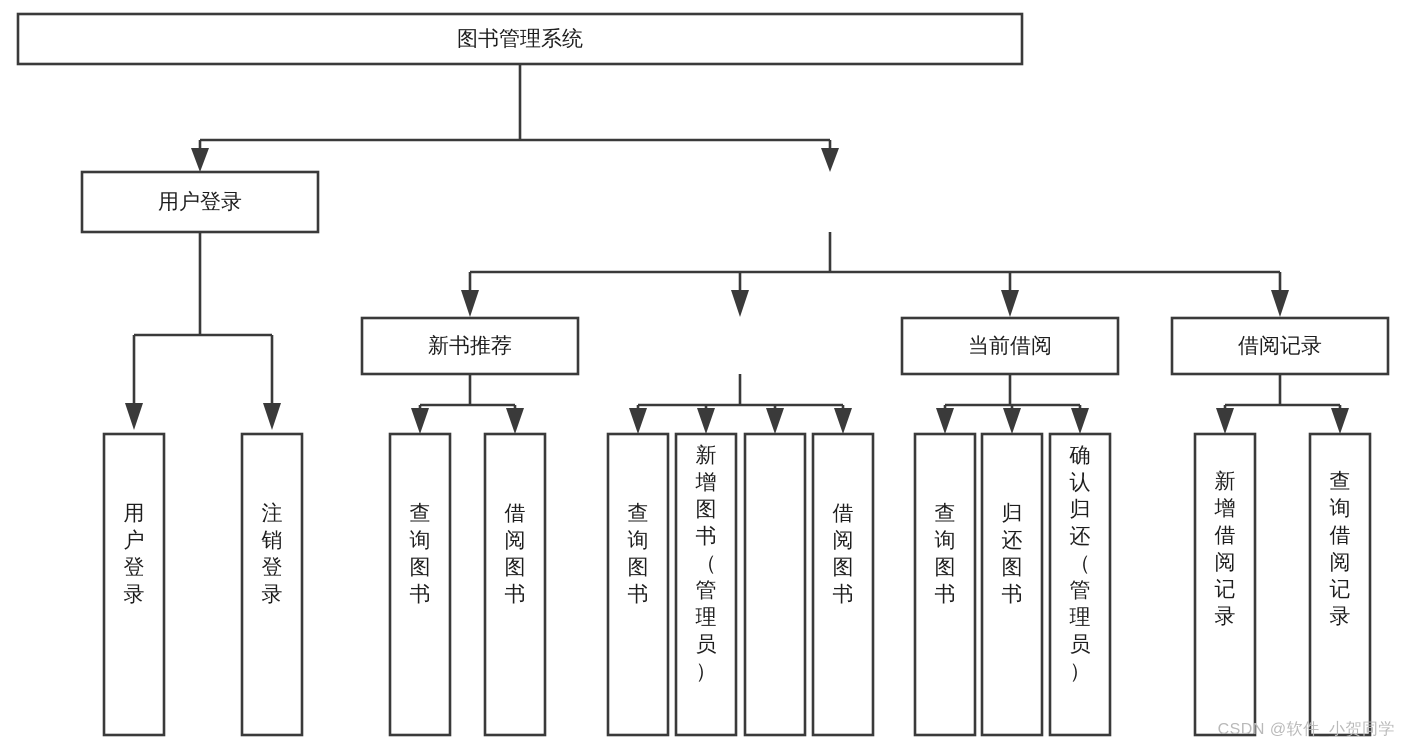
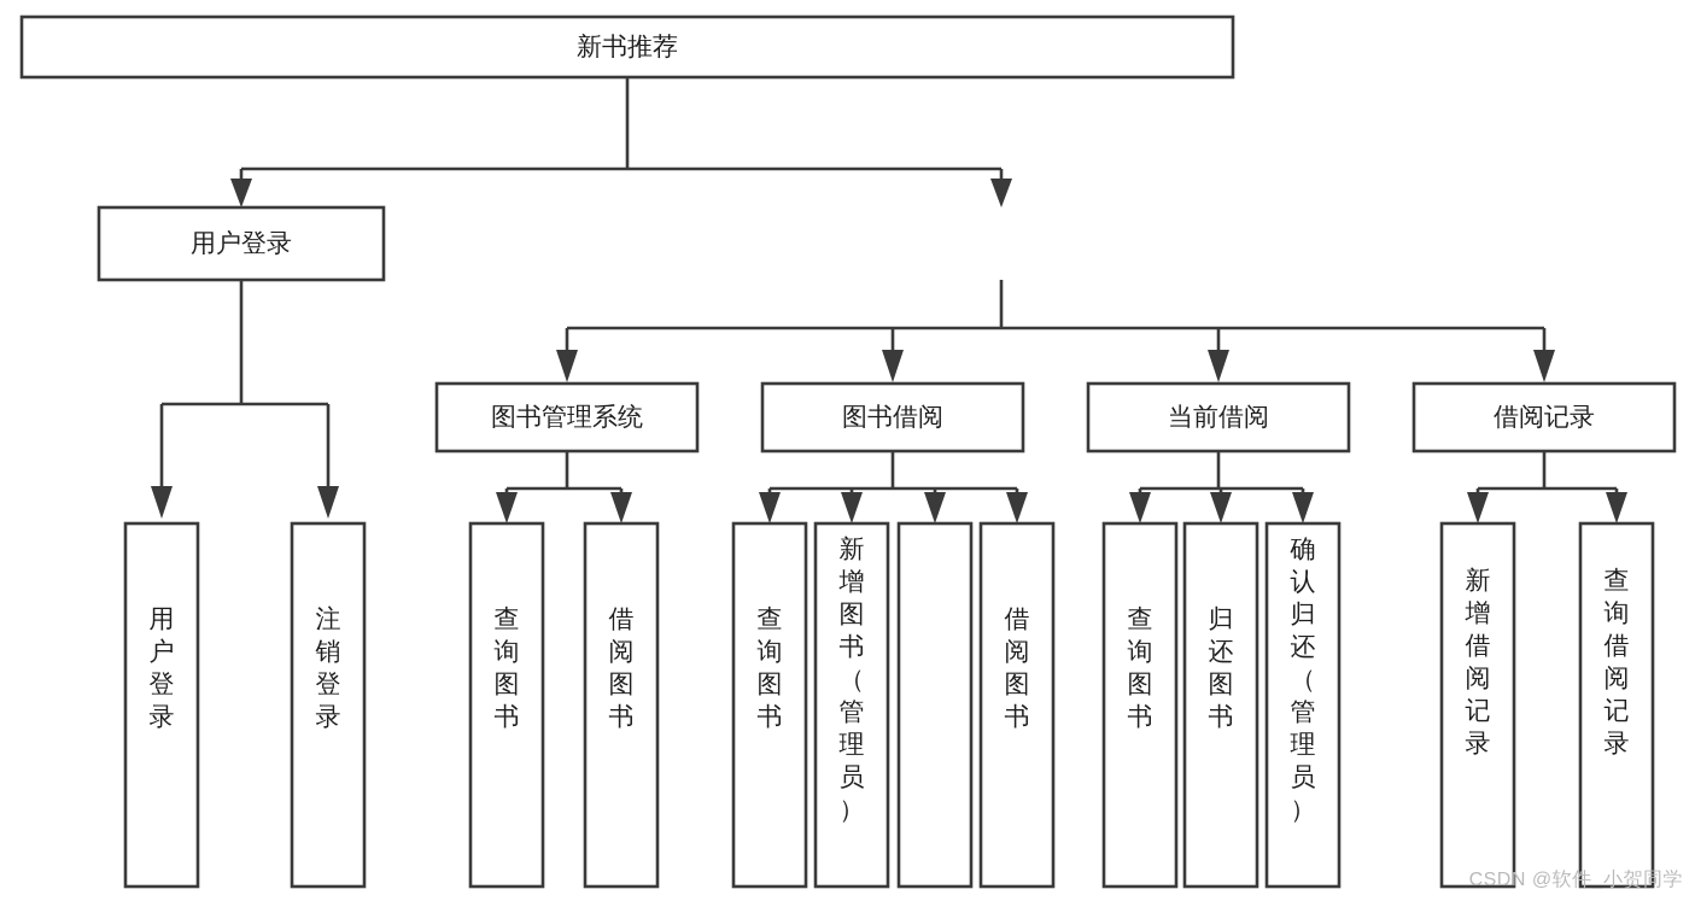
- 图书管理系统
+ 新书推荐
  用户登录
- 新书推荐
+ 图书管理系统
+ 图书借阅
  当前借阅
  借阅记录
  用户登录
  注销登录
  查询图书
  借阅图书
  查询图书
  新增图书（管理员）
  借阅图书
  查询图书
  归还图书
  确认归还（管理员）
  新增借阅记录
  查询借阅记录
  CSDN @软件_小贺同学
